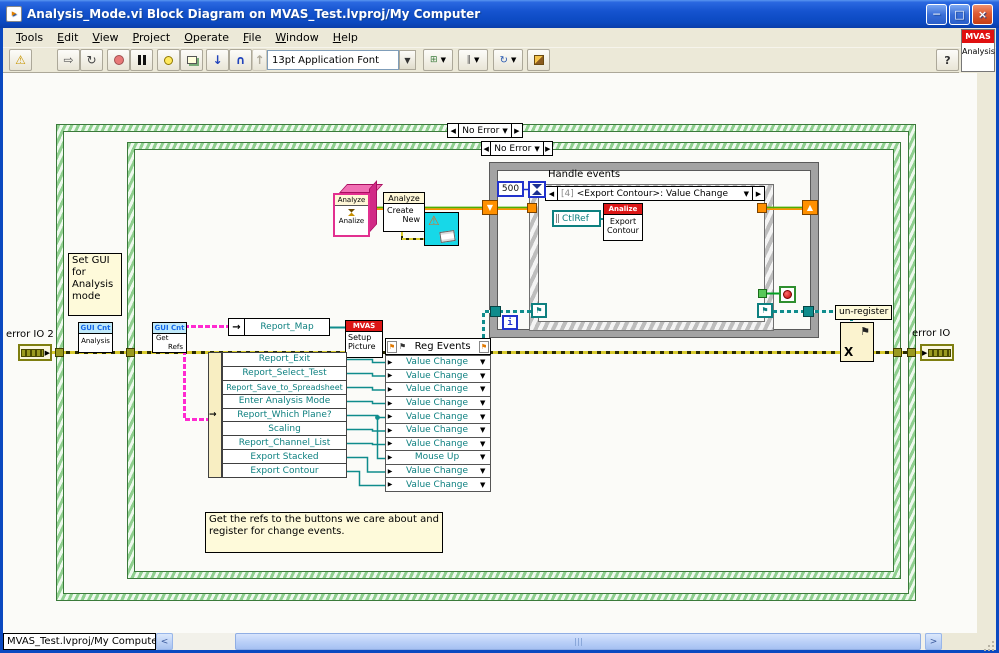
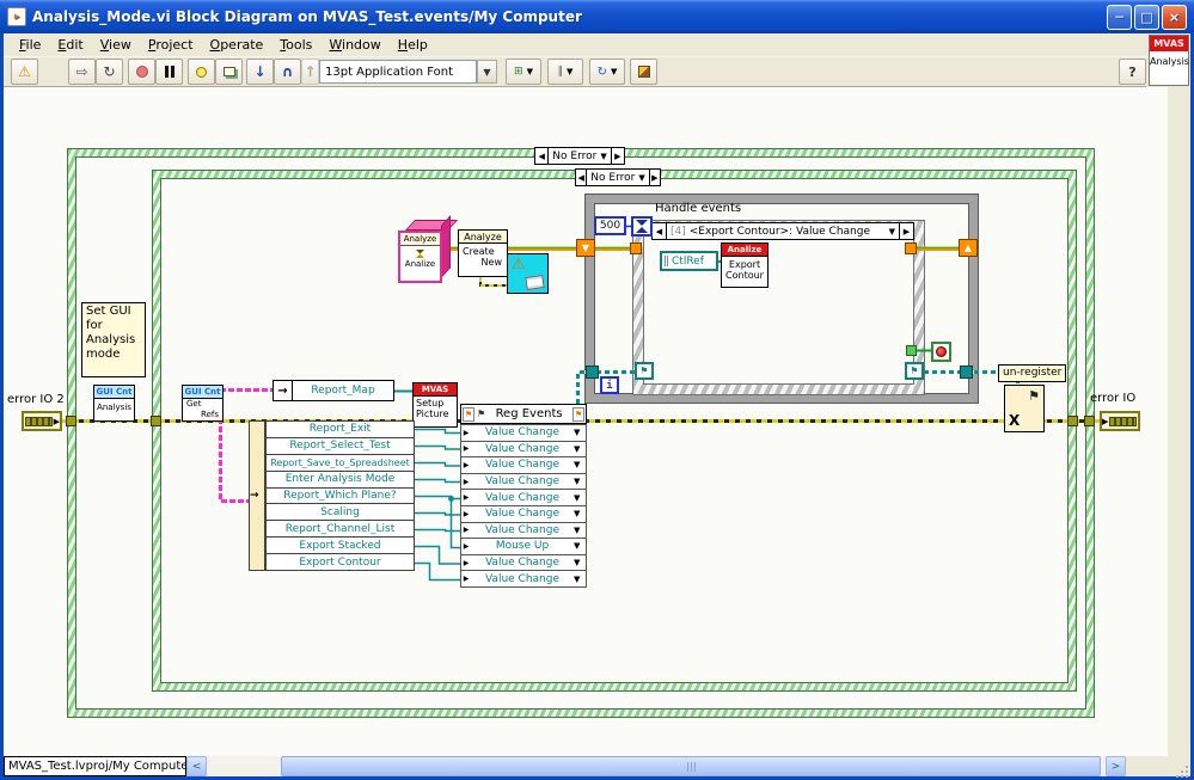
  ▸
- Analysis_Mode.vi Block Diagram on MVAS_Test.lvproj/My Computer
+ Analysis_Mode.vi Block Diagram on MVAS_Test.events/My Computer
  ─
  □
  ×
- Tools
+ File
  Edit
  View
  Project
  Operate
- File
+ Tools
  Window
  Help
  ⚠
  ⇨
  ↻
  ↓
  ∩
  ↑
  13pt Application Font
  ▼
  ⊞
  ▼
  ∥
  ▼
  ↻
  ▼
  ?
  MVAS
  Analysis
  ◀
  No Error
  ▼
  ▶
  ◀
  No Error
  ▼
  ▶
  Handle events
  ◀
  [4]
  <Export Contour>: Value Change
  ▼
  ▶
  500
  ▼
  ▲
  ⚑
  ⚑
  i
  CtlRef
  Analize
  Export
  Contour
  error IO 2
  ▶
  Set GUI
  for
  Analysis
  mode
  GUI Cnt
  Analysis
  GUI Cnt
  Get
  Refs
  Analyze
  Analize
  Analyze
  Create
  New
  ⚠
  →
  Report_Map
  MVAS
  Setup
  Picture
  ⚑
  ⚑
  Reg Events
  ⚑
  Value Change
  ▼
  Value Change
  ▼
  Value Change
  ▼
  Value Change
  ▼
  Value Change
  ▼
  Value Change
  ▼
  Value Change
  ▼
  Mouse Up
  ▼
  Value Change
  ▼
  Value Change
  ▼
  →
  Report_Exit
  Report_Select_Test
  Report_Save_to_Spreadsheet
  Enter Analysis Mode
  Report_Which Plane?
  Scaling
  Report_Channel_List
  Export Stacked
  Export Contour
- Get the refs to the buttons we care about and register for change events.
  un-register
  X
  ⚑
  error IO
  ▶
  MVAS_Test.lvproj/My Compute
  <
  >
